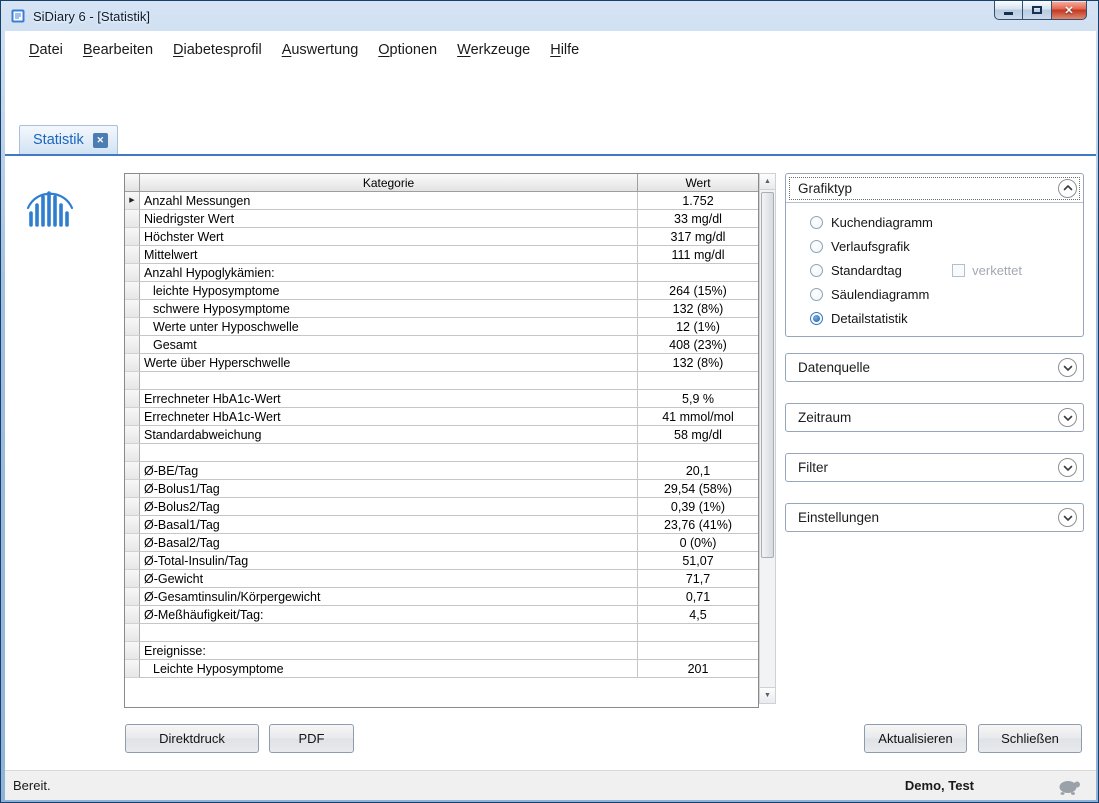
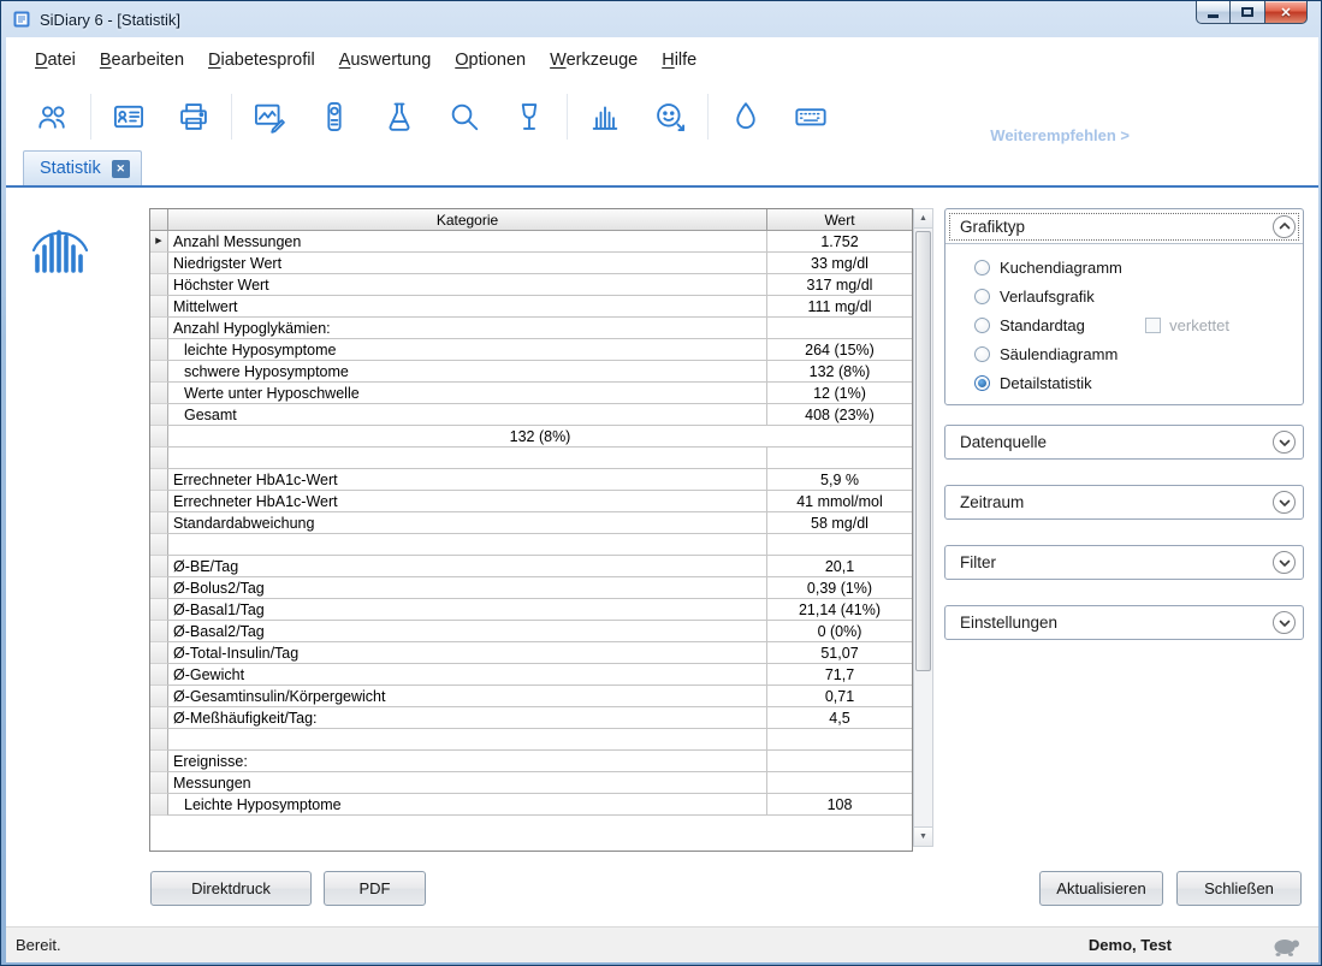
  SiDiary 6 - [Statistik]
  ✕
  Datei
  Bearbeiten
  Diabetesprofil
  Auswertung
  Optionen
  Werkzeuge
  Hilfe
+ Weiterempfehlen >
  Statistik
  ✕
  Kategorie
  Wert
  Anzahl Messungen
  1.752
  Niedrigster Wert
  33 mg/dl
  Höchster Wert
  317 mg/dl
  Mittelwert
  111 mg/dl
  Anzahl Hypoglykämien:
  leichte Hyposymptome
  264 (15%)
  schwere Hyposymptome
  132 (8%)
  Werte unter Hyposchwelle
  12 (1%)
  Gesamt
  408 (23%)
- Werte über Hyperschwelle
  132 (8%)
  Errechneter HbA1c-Wert
  5,9 %
  Errechneter HbA1c-Wert
  41 mmol/mol
  Standardabweichung
  58 mg/dl
  Ø-BE/Tag
  20,1
- Ø-Bolus1/Tag
- 29,54 (58%)
  Ø-Bolus2/Tag
  0,39 (1%)
  Ø-Basal1/Tag
- 23,76 (41%)
+ 21,14 (41%)
  Ø-Basal2/Tag
  0 (0%)
  Ø-Total-Insulin/Tag
  51,07
  Ø-Gewicht
  71,7
  Ø-Gesamtinsulin/Körpergewicht
  0,71
  Ø-Meßhäufigkeit/Tag:
  4,5
  Ereignisse:
+ Messungen
  Leichte Hyposymptome
- 201
+ 108
  Grafiktyp
  Kuchendiagramm
  Verlaufsgrafik
  Standardtag
  verkettet
  Säulendiagramm
  Detailstatistik
  Datenquelle
  Zeitraum
  Filter
  Einstellungen
  Direktdruck
  PDF
  Aktualisieren
  Schließen
  Bereit.
  Demo, Test
